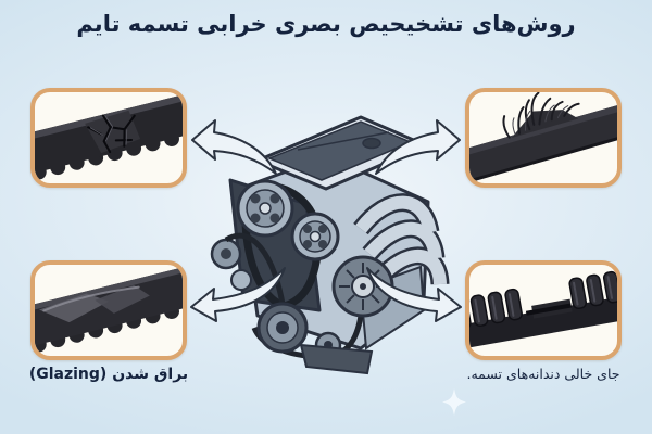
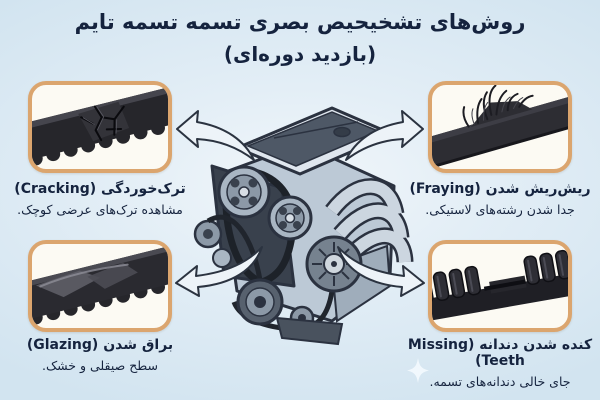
- روش‌های تشخیحیص بصری خرابی تسمه تایم
+ روش‌های تشخیحیص بصری تسمه تسمه تایم
+ (بازدید دوره‌ای)
+ ترک‌خوردگی (Cracking)
+ مشاهده ترک‌های عرضی کوچک.
+ ریش‌ریش شدن (Fraying)
+ جدا شدن رشته‌های لاستیکی.
  براق شدن (Glazing)
+ سطح صیقلی و خشک.
+ کنده شدن دندانه (Missing Teeth)
  جای خالی دندانه‌های تسمه.
